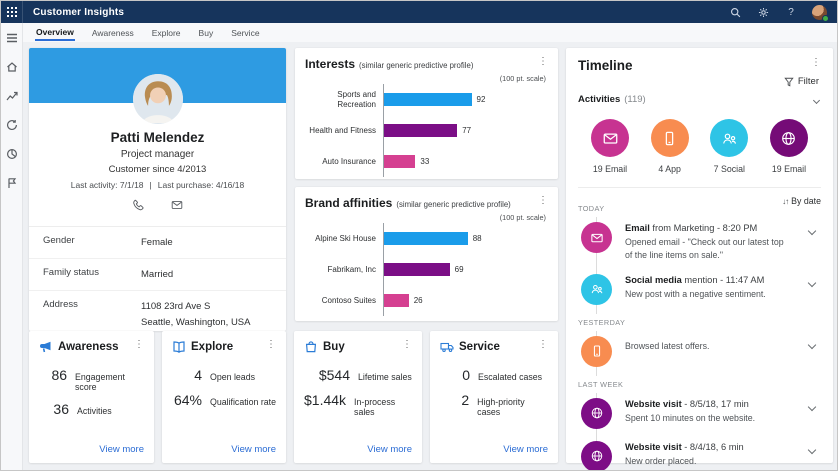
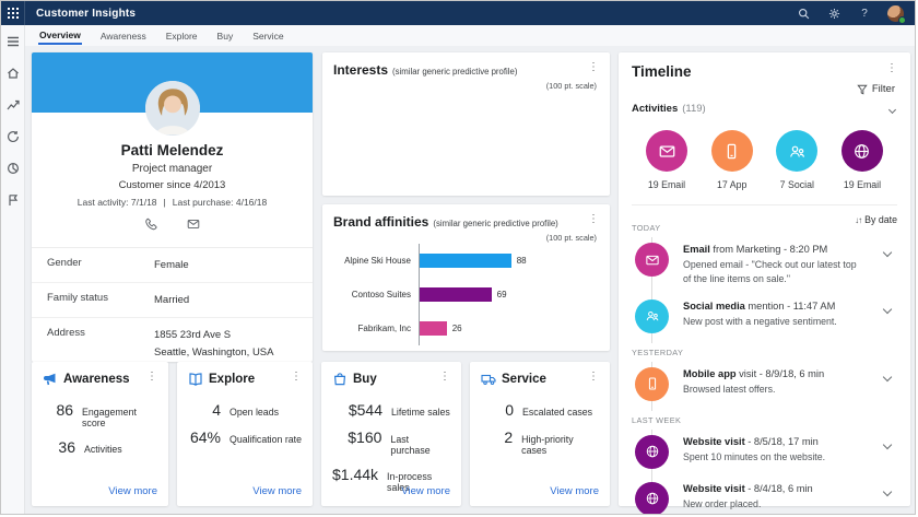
  Customer Insights
  ?
  Overview
  Awareness
  Explore
  Buy
  Service
  Patti Melendez
  Project manager
  Customer since 4/2013
  Last activity: 7/1/18
  |
  Last purchase: 4/16/18
  Gender
  Female
  Family status
  Married
  Address
- 1108 23rd Ave S
+ 1855 23rd Ave S
  Seattle, Washington, USA
  Interests
  (similar generic predictive profile)
  ⋮
  (100 pt. scale)
- Sports and Recreation
- 92
- Health and Fitness
- 77
- Auto Insurance
- 33
  Brand affinities
  (similar generic predictive profile)
  ⋮
  (100 pt. scale)
  Alpine Ski House
  88
- Fabrikam, Inc
+ Contoso Suites
  69
- Contoso Suites
+ Fabrikam, Inc
  26
  Awareness
  ⋮
  86
  Engagement score
  36
  Activities
  View more
  Explore
  ⋮
  4
  Open leads
  64%
  Qualification rate
  View more
  Buy
  ⋮
  $544
  Lifetime sales
+ $160
+ Last purchase
  $1.44k
  In-process sales
  View more
  Service
  ⋮
  0
  Escalated cases
  2
  High-priority cases
  View more
  Timeline
  ⋮
  Filter
  Activities
  (119)
  19 Email
- 4 App
+ 17 App
  7 Social
  19 Email
  ↓↑
  By date
  TODAY
  Email from Marketing - 8:20 PM
  Opened email - "Check out our latest top of the line items on sale."
  Social media mention - 11:47 AM
  New post with a negative sentiment.
  YESTERDAY
+ Mobile app visit - 8/9/18, 6 min
  Browsed latest offers.
  LAST WEEK
  Website visit - 8/5/18, 17 min
  Spent 10 minutes on the website.
  Website visit - 8/4/18, 6 min
  New order placed.
